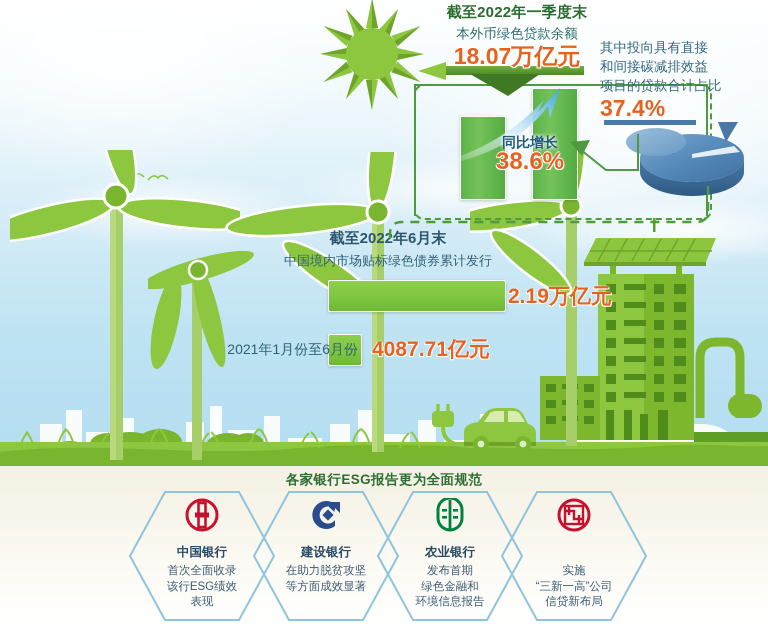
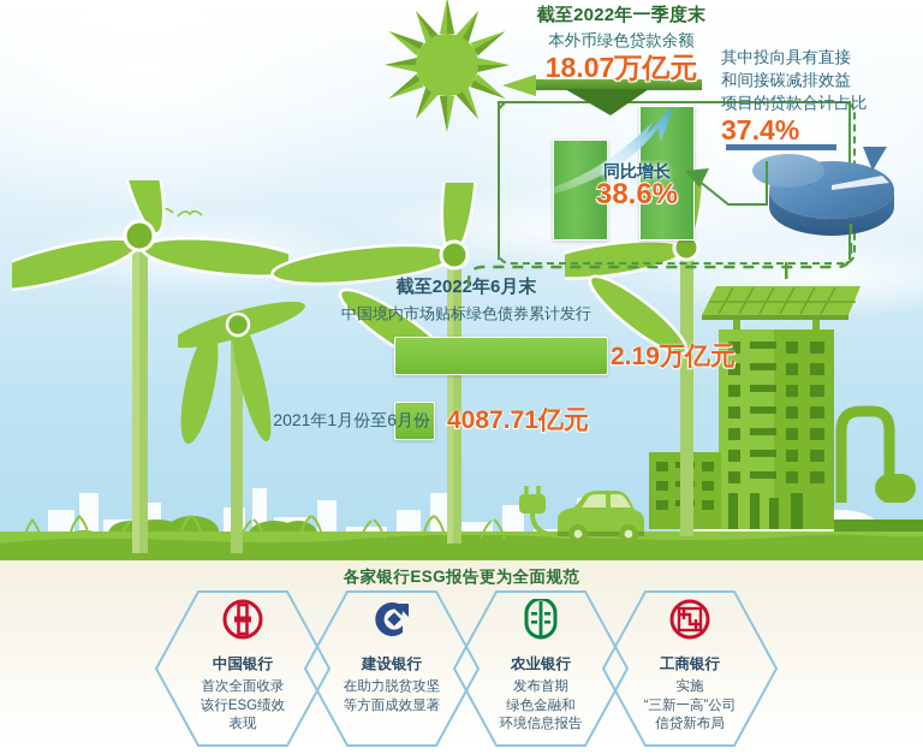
  同比增长
  38.6%
  截至2022年一季度末
  本外币绿色贷款余额
  18.07万亿元
  其中投向具有直接
  和间接碳减排效益
  项目的贷款合计占比
  37.4%
  截至2022年6月末
  中国境内市场贴标绿色债券累计发行
  2.19万亿元
  2021年1月份至6月份
  4087.71亿元
  各家银行ESG报告更为全面规范
  中国银行
  首次全面收录
  该行ESG绩效
  表现
  建设银行
  在助力脱贫攻坚
  等方面成效显著
  农业银行
  发布首期
  绿色金融和
  环境信息报告
+ 工商银行
  实施
  “三新一高”公司
  信贷新布局
